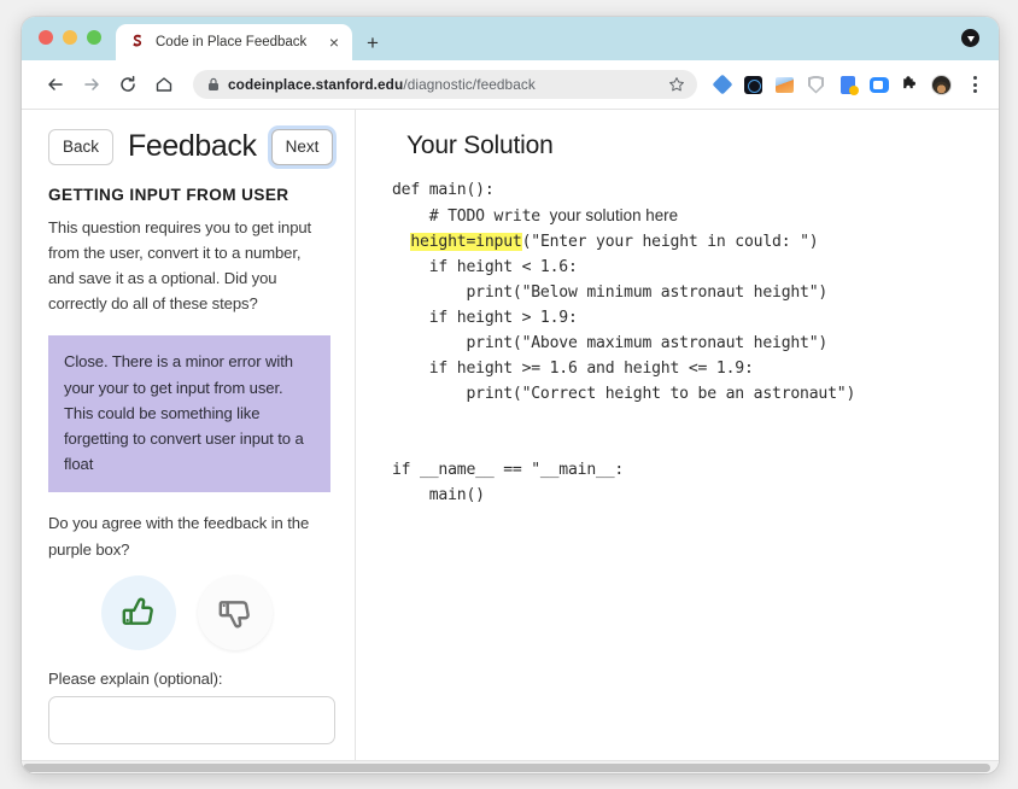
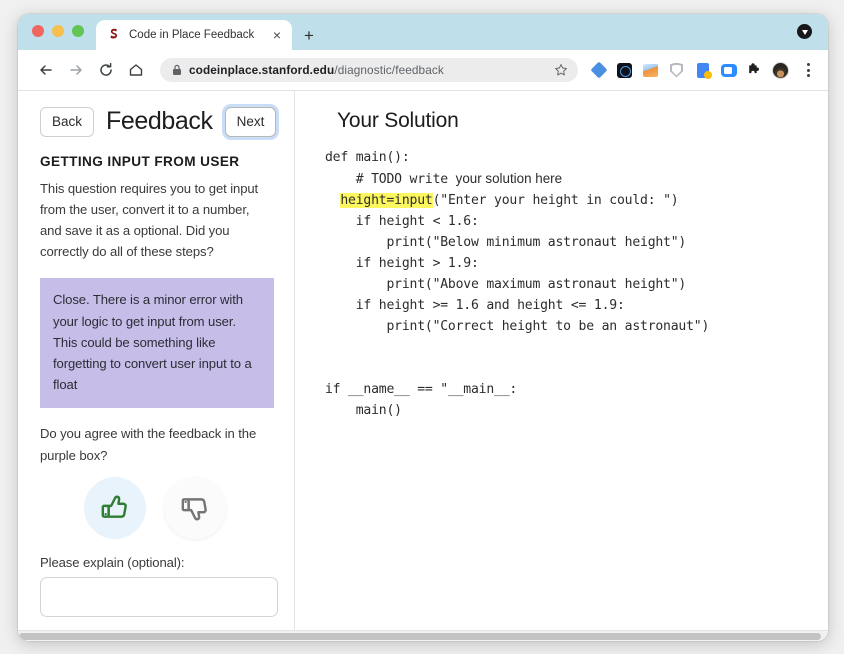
  Code in Place Feedback
  ×
  +
  codeinplace.stanford.edu/diagnostic/feedback
  Back
  Feedback
  Next
  GETTING INPUT FROM USER
  This question requires you to get input from the user, convert it to a number, and save it as a optional. Did you correctly do all of these steps?
- Close. There is a minor error with your your to get input from user. This could be something like forgetting to convert user input to a float
+ Close. There is a minor error with your logic to get input from user. This could be something like forgetting to convert user input to a float
  Do you agree with the feedback in the purple box?
  Please explain (optional):
  Your Solution
  def main(): # TODO write your solution here height=input("Enter your height in could: ") if height < 1.6: print("Below minimum astronaut height") if height > 1.9: print("Above maximum astronaut height") if height >= 1.6 and height <= 1.9: print("Correct height to be an astronaut") if __name__ == "__main__: main()
